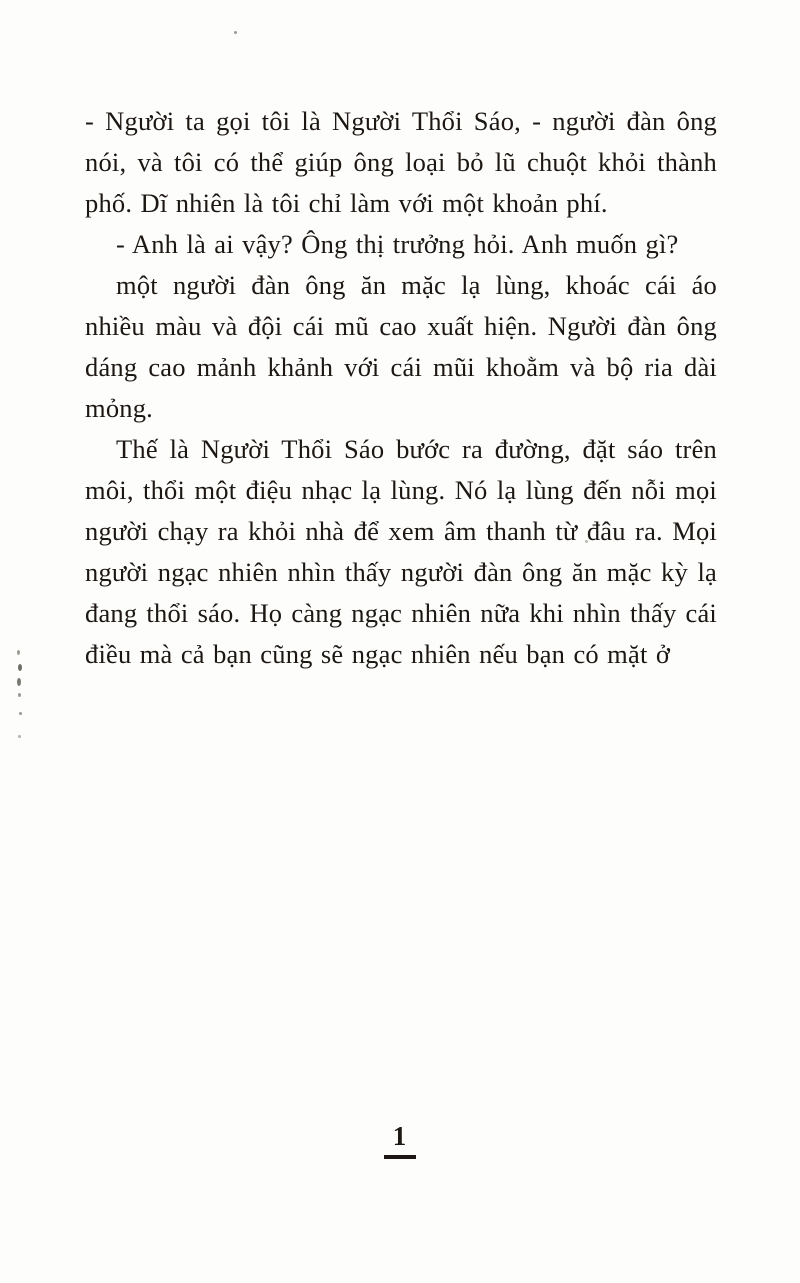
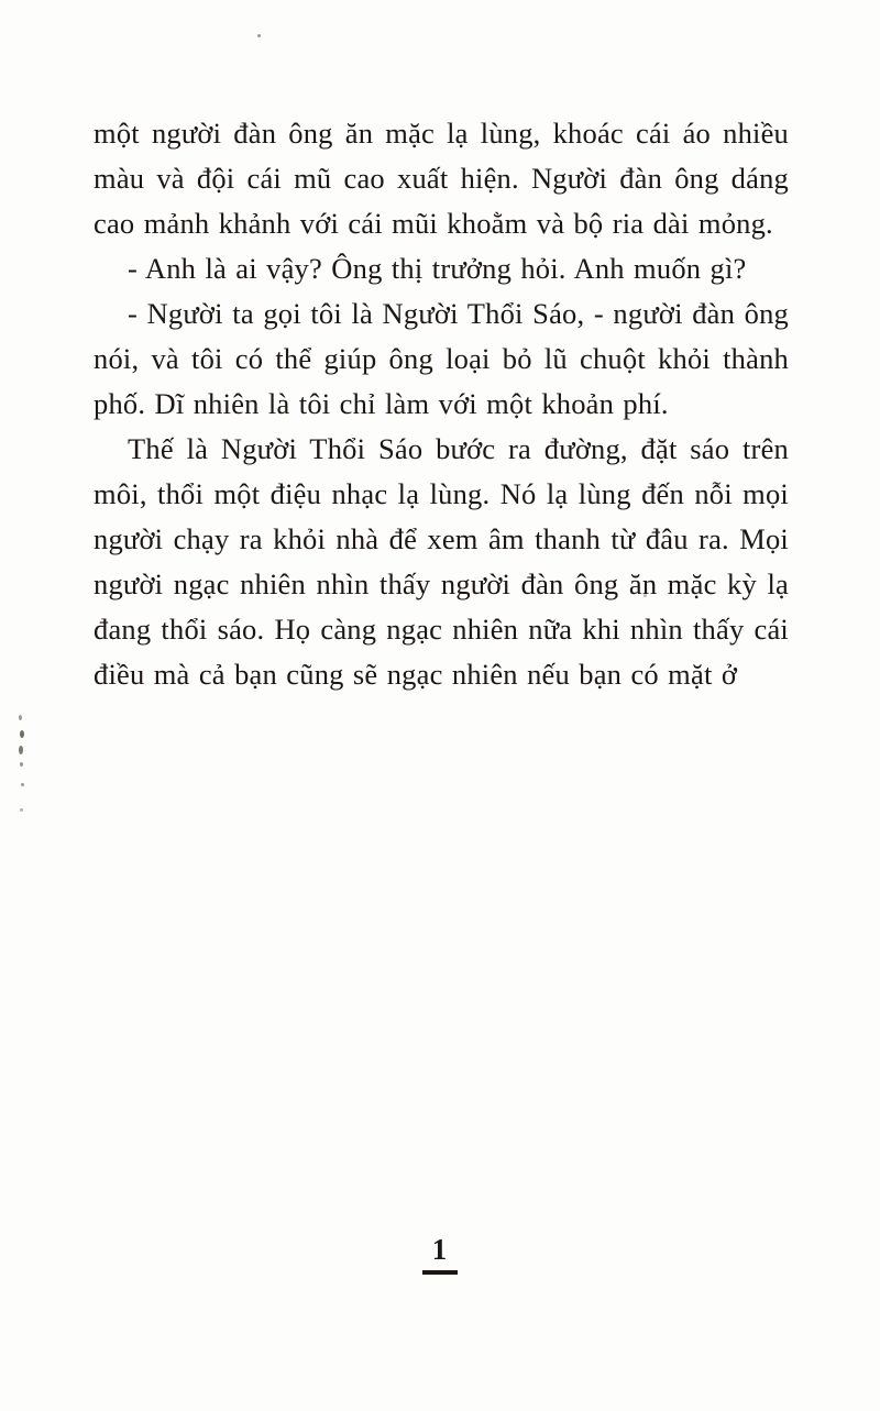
- - Người ta gọi tôi là Người Thổi Sáo, - người đàn ông nói, và tôi có thể giúp ông loại bỏ lũ chuột khỏi thành phố. Dĩ nhiên là tôi chỉ làm với một khoản phí.
+ một người đàn ông ăn mặc lạ lùng, khoác cái áo nhiều màu và đội cái mũ cao xuất hiện. Người đàn ông dáng cao mảnh khảnh với cái mũi khoằm và bộ ria dài mỏng.
  - Anh là ai vậy? Ông thị trưởng hỏi. Anh muốn gì?
- một người đàn ông ăn mặc lạ lùng, khoác cái áo nhiều màu và đội cái mũ cao xuất hiện. Người đàn ông dáng cao mảnh khảnh với cái mũi khoằm và bộ ria dài mỏng.
+ - Người ta gọi tôi là Người Thổi Sáo, - người đàn ông nói, và tôi có thể giúp ông loại bỏ lũ chuột khỏi thành phố. Dĩ nhiên là tôi chỉ làm với một khoản phí.
  Thế là Người Thổi Sáo bước ra đường, đặt sáo trên môi, thổi một điệu nhạc lạ lùng. Nó lạ lùng đến nỗi mọi người chạy ra khỏi nhà để xem âm thanh từ đâu ra. Mọi người ngạc nhiên nhìn thấy người đàn ông ăn mặc kỳ lạ đang thổi sáo. Họ càng ngạc nhiên nữa khi nhìn thấy cái điều mà cả bạn cũng sẽ ngạc nhiên nếu bạn có mặt ở
  1
